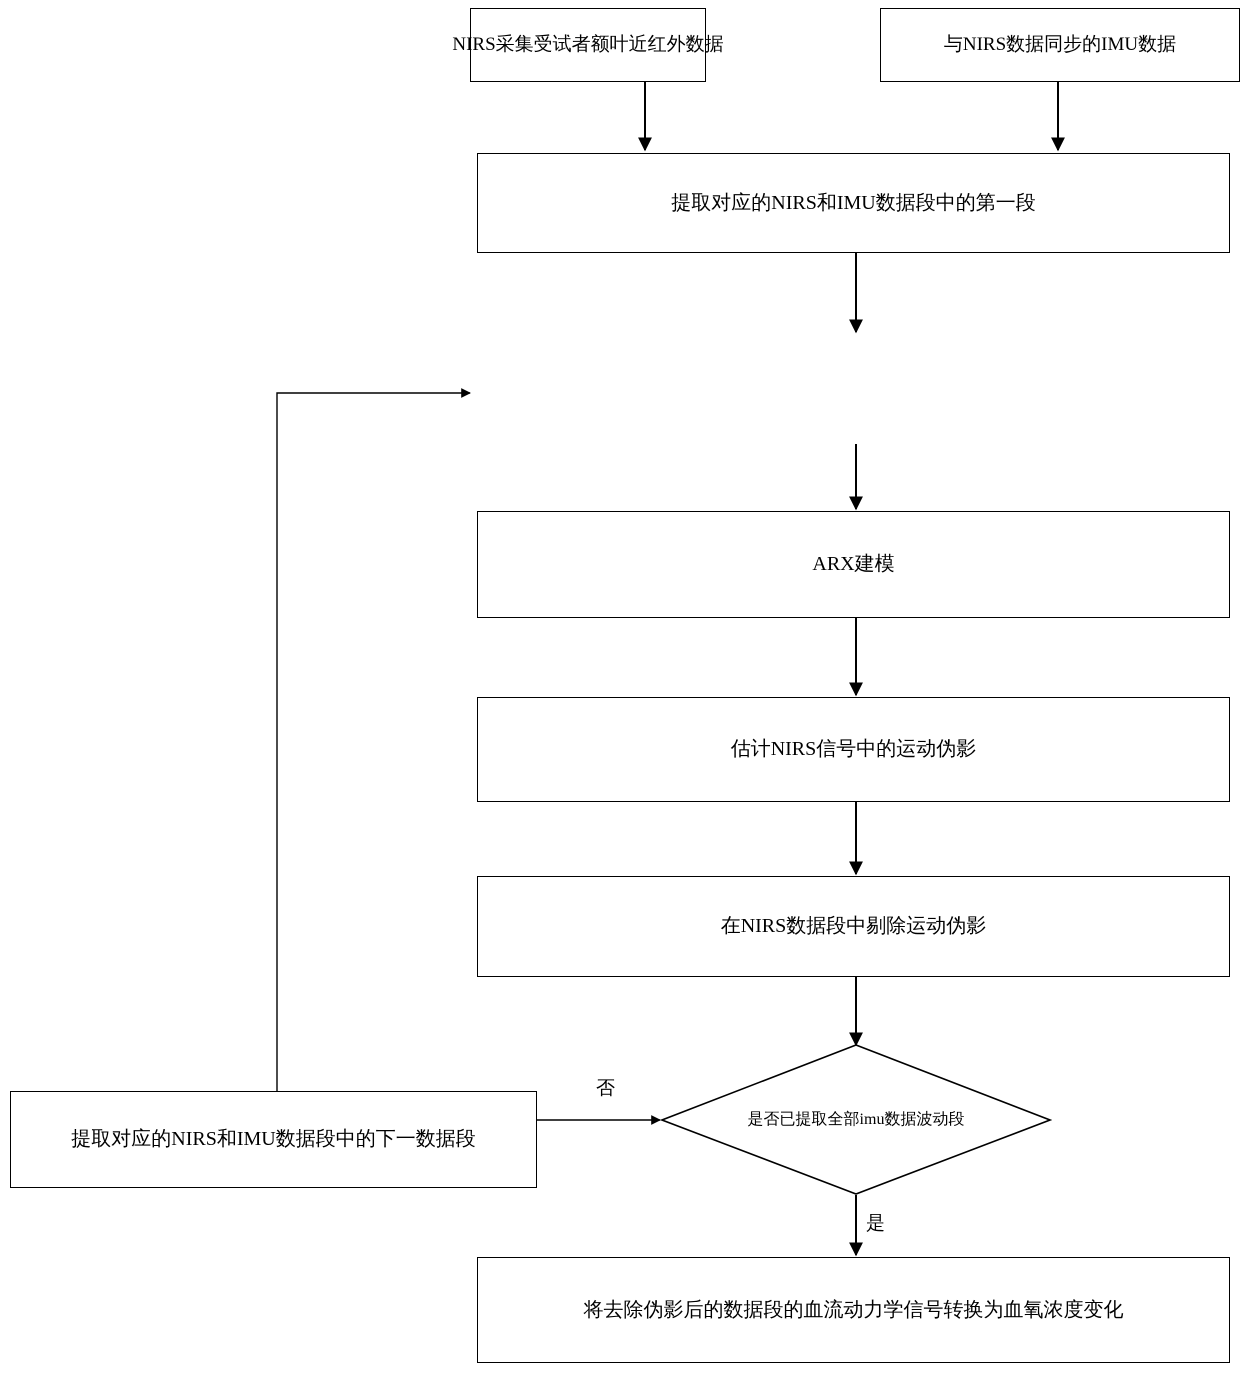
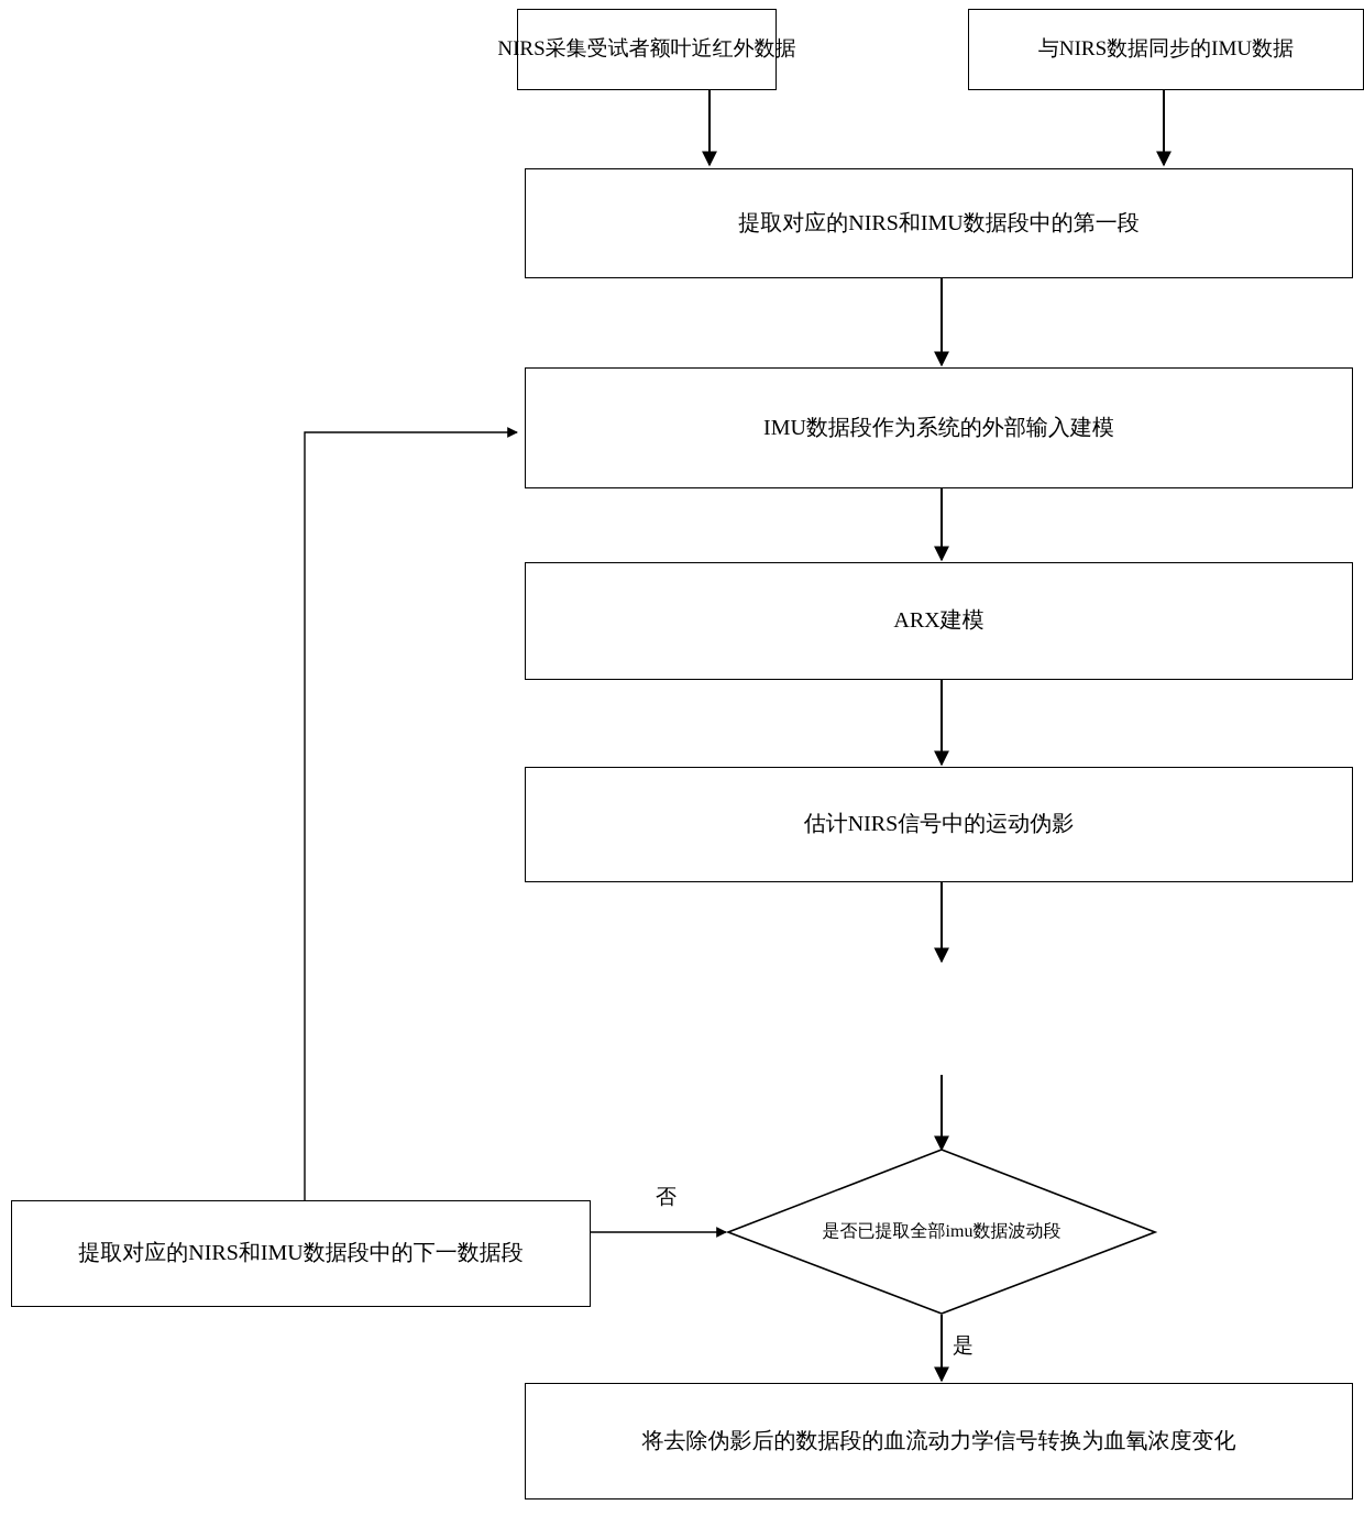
  否
  是
  NIRS采集受试者额叶近红外数据
  与NIRS数据同步的IMU数据
  提取对应的NIRS和IMU数据段中的第一段
+ IMU数据段作为系统的外部输入建模
  ARX建模
  估计NIRS信号中的运动伪影
- 在NIRS数据段中剔除运动伪影
  提取对应的NIRS和IMU数据段中的下一数据段
  是否已提取全部imu数据波动段
  将去除伪影后的数据段的血流动力学信号转换为血氧浓度变化
